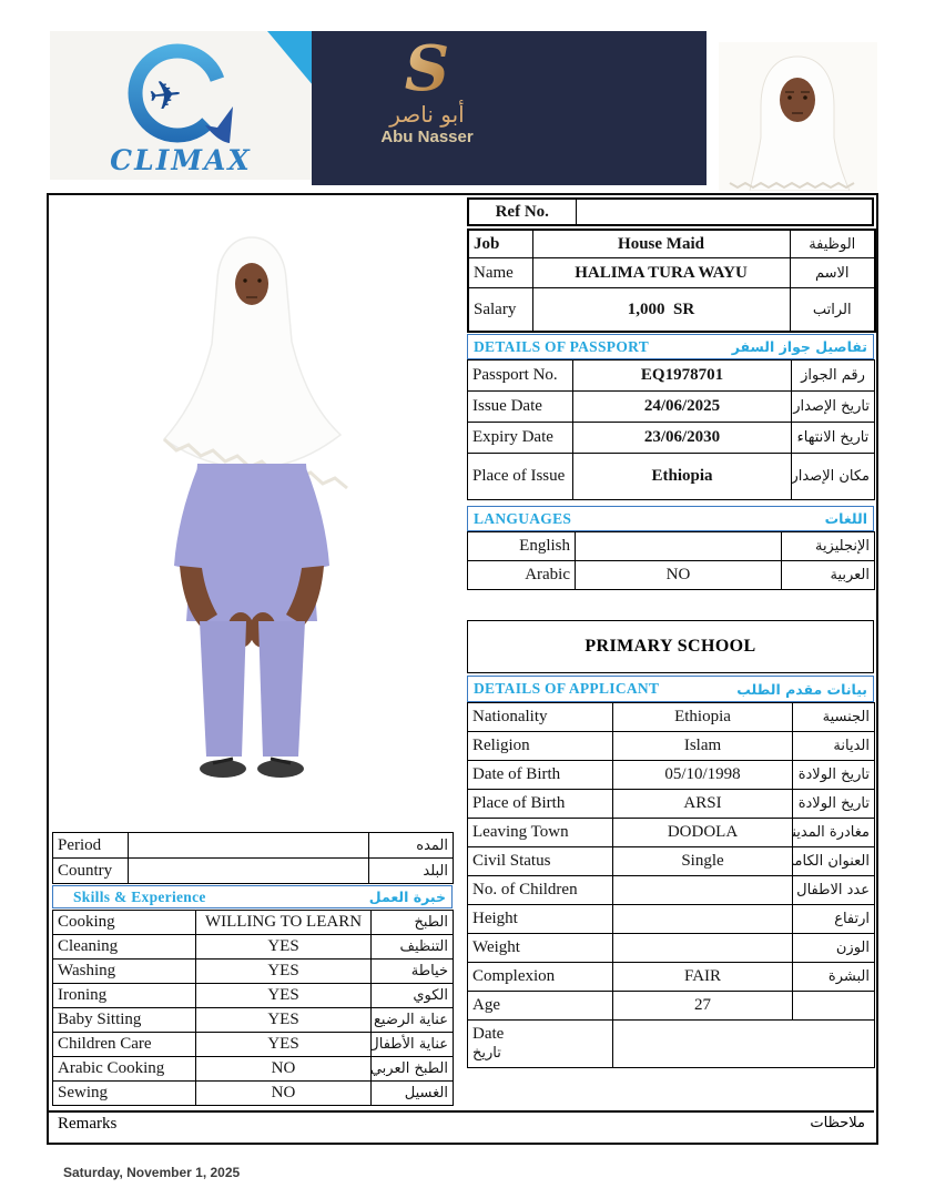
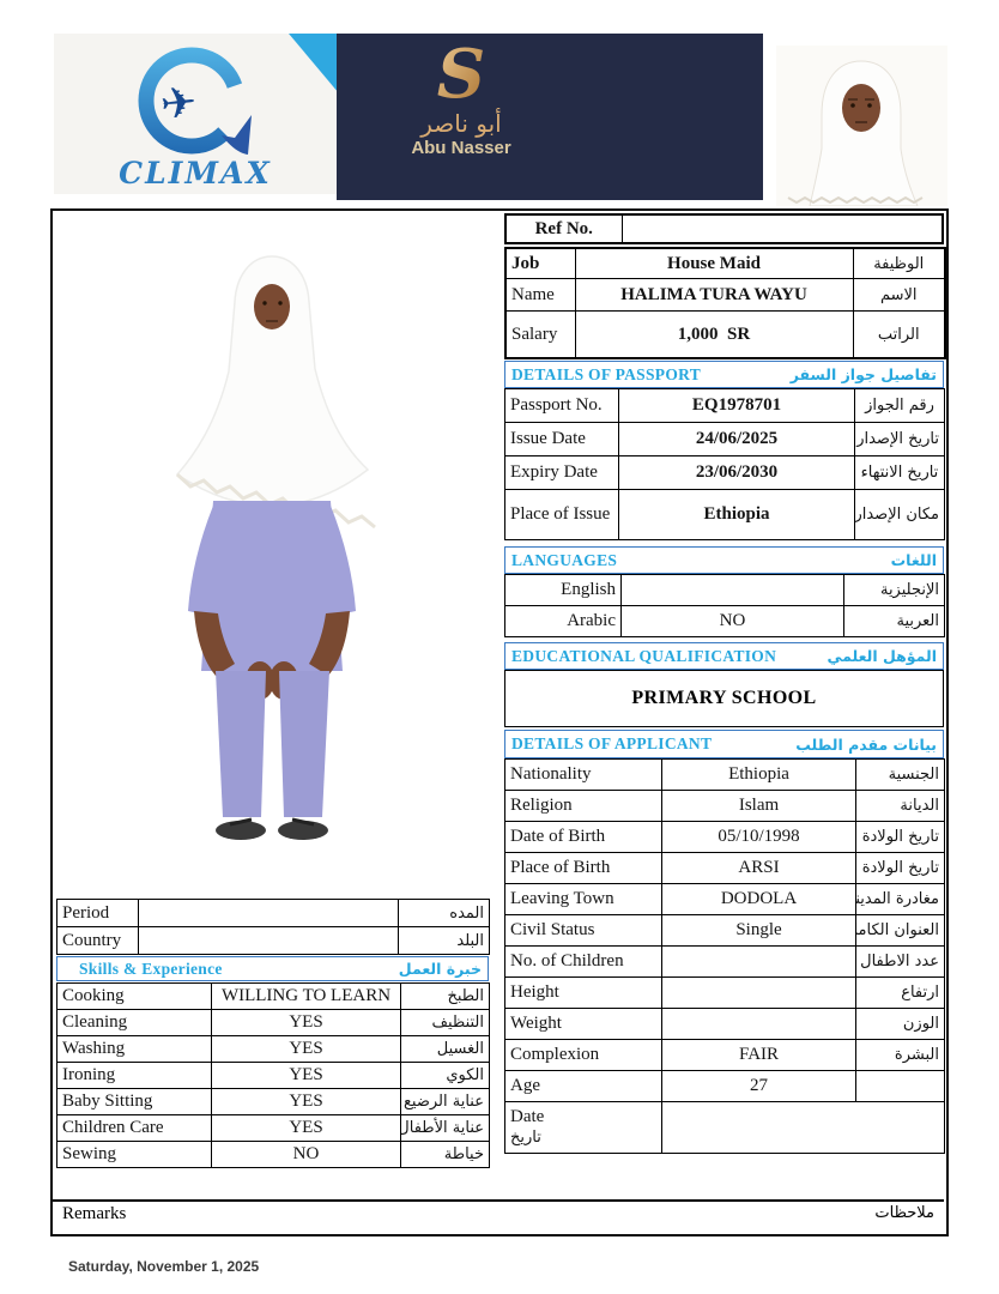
  CLIMAX
  S
  أبو ناصر
  Abu Nasser
  Ref No.
  Job	House Maid	الوظيفة
  Name	HALIMA TURA WAYU	الاسم
  Salary	1,000 SR	الراتب
  DETAILS OF PASSPORT
  تفاصيل جواز السفر
  Passport No.	EQ1978701	رقم الجواز
  Issue Date	24/06/2025	تاريخ الإصدار
  Expiry Date	23/06/2030	تاريخ الانتهاء
  Place of Issue	Ethiopia	مكان الإصدار
  LANGUAGES
  اللغات
  English		الإنجليزية
  Arabic	NO	العربية
+ EDUCATIONAL QUALIFICATION
+ المؤهل العلمي
  PRIMARY SCHOOL
  DETAILS OF APPLICANT
  بيانات مقدم الطلب
  Nationality	Ethiopia	الجنسية
  Religion	Islam	الديانة
  Date of Birth	05/10/1998	تاريخ الولادة
  Place of Birth	ARSI	تاريخ الولادة
  Leaving Town	DODOLA	مغادرة المدين
  Civil Status	Single	العنوان الكام
  No. of Children		عدد الاطفال
  Height		ارتفاع
  Weight		الوزن
  Complexion	FAIR	البشرة
  Age	27
  Date تاريخ
  Period		المده
  Country		البلد
  Skills & Experience
  خبرة العمل
  Cooking	WILLING TO LEARN	الطبخ
  Cleaning	YES	التنظيف
- Washing	YES	خياطة
+ Washing	YES	الغسيل
  Ironing	YES	الكوي
  Baby Sitting	YES	عناية الرضيع
  Children Care	YES	عناية الأطفال
- Arabic Cooking	NO	الطبخ العربي
- Sewing	NO	الغسيل
+ Sewing	NO	خياطة
  Remarks
  ملاحظات
  Saturday, November 1, 2025
